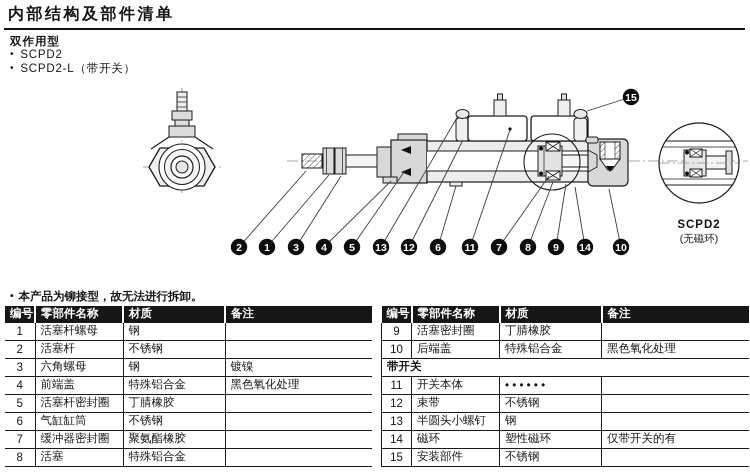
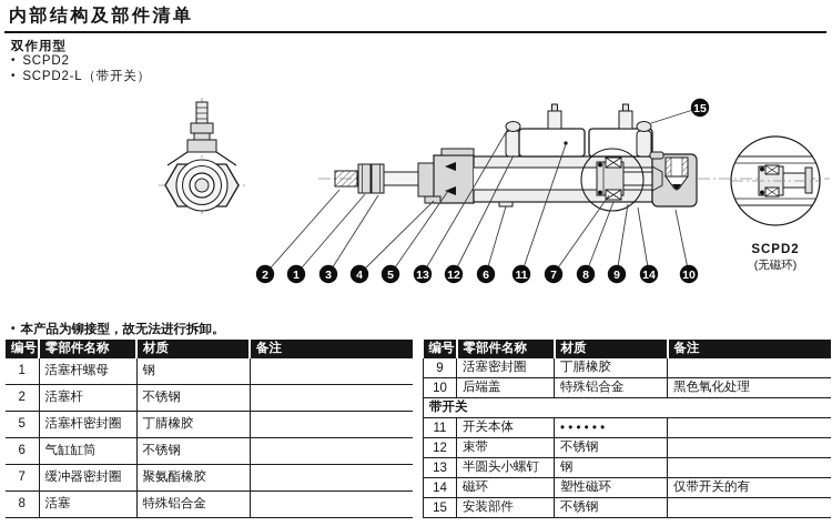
  内部结构及部件清单
  双作用型
  • SCPD2
  • SCPD2-L（带开关）
  SCPD2
  (无磁环)
  2
  1
  3
  4
  5
  13
  12
  6
  11
  7
  8
  9
  14
  10
  15
  • 本产品为铆接型，故无法进行拆卸。
  编号	零部件名称	材质	备注
  1	活塞杆螺母	钢
  2	活塞杆	不锈钢
- 3	六角螺母	钢	镀镍
- 4	前端盖	特殊铝合金	黑色氧化处理
  5	活塞杆密封圈	丁腈橡胶
  6	气缸缸筒	不锈钢
  7	缓冲器密封圈	聚氨酯橡胶
  8	活塞	特殊铝合金
  编号	零部件名称	材质	备注
  9	活塞密封圈	丁腈橡胶
  10	后端盖	特殊铝合金	黑色氧化处理
  带开关
  11	开关本体	• • • • • •
  12	束带	不锈钢
  13	半圆头小螺钉	钢
  14	磁环	塑性磁环	仅带开关的有
  15	安装部件	不锈钢
